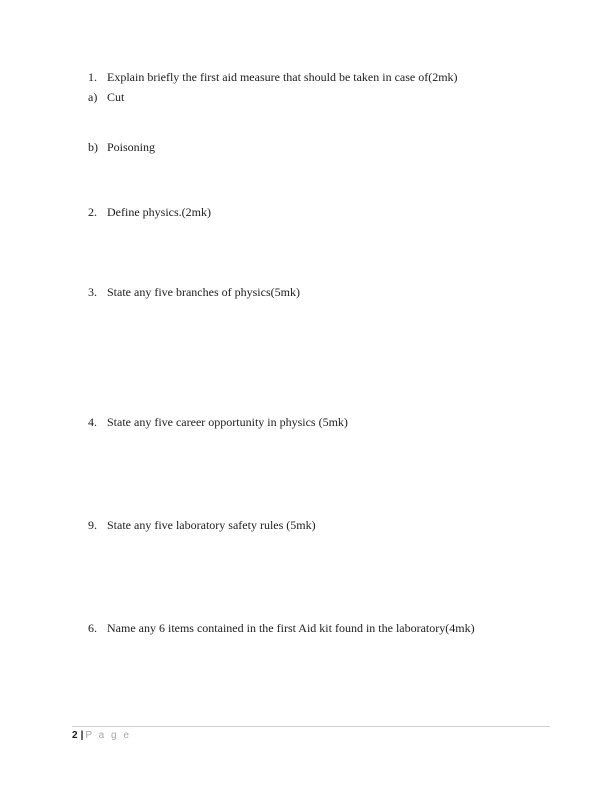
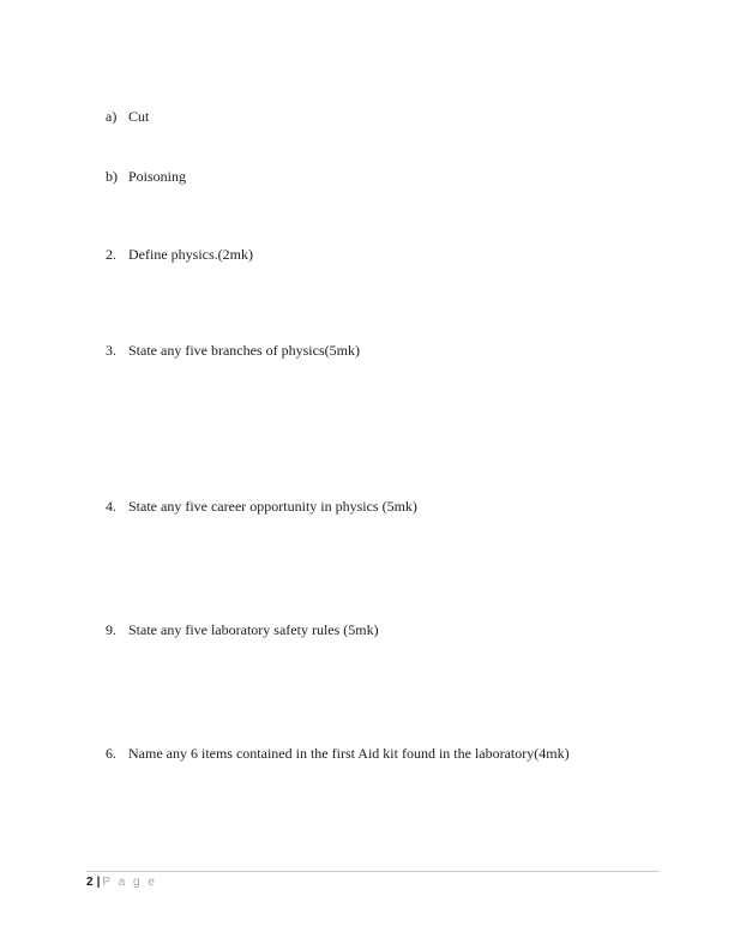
- 1. Explain briefly the first aid measure that should be taken in case of(2mk)
  a) Cut
  b) Poisoning
  2. Define physics.(2mk)
  3. State any five branches of physics(5mk)
  4. State any five career opportunity in physics (5mk)
  9. State any five laboratory safety rules (5mk)
  6. Name any 6 items contained in the first Aid kit found in the laboratory(4mk)
  2 | P a g e
